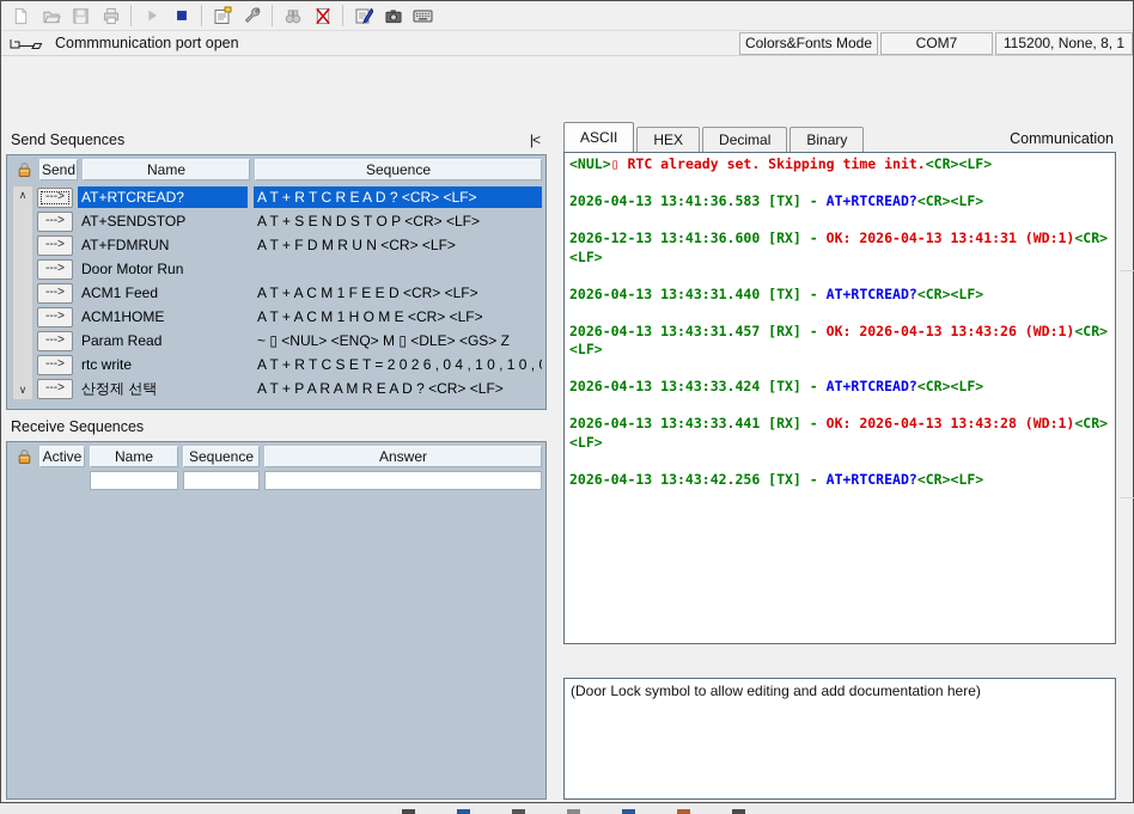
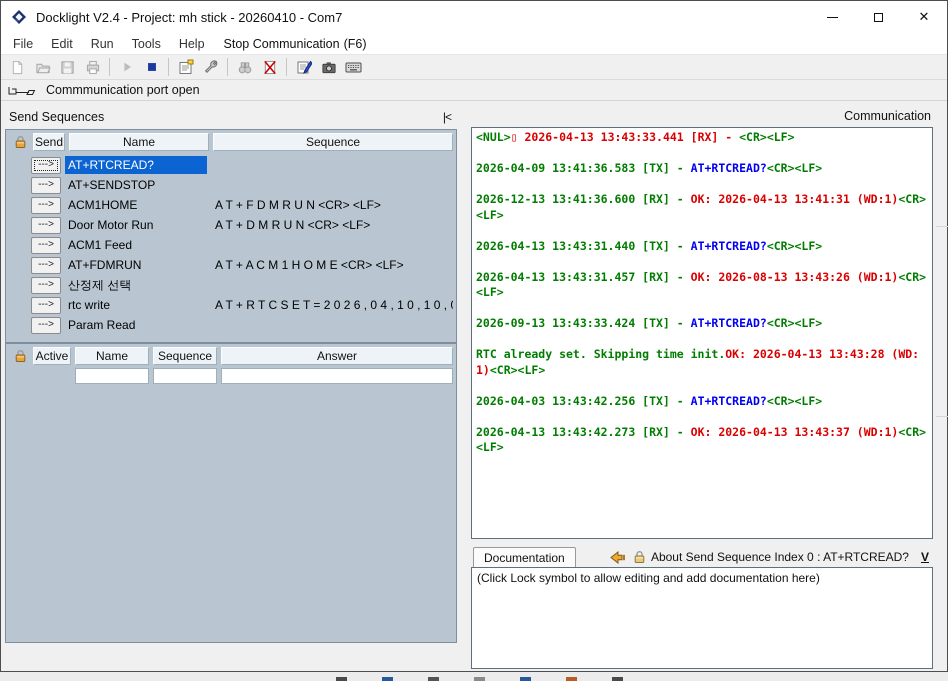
+ Docklight V2.4 - Project: mh stick - 20260410 - Com7
+ ✕
+ File
+ Edit
+ Run
+ Tools
+ Help
+ Stop Communication
+ (F6)
  Commmunication port open
- Colors&Fonts Mode
- COM7
- 115200, None, 8, 1
  Send Sequences
  |<
  Send
  Name
  Sequence
- ∧
- ∨
  --->
  AT+RTCREAD?
- A T + R T C R E A D ? <CR> <LF>
  --->
  AT+SENDSTOP
- A T + S E N D S T O P <CR> <LF>
  --->
- AT+FDMRUN
+ ACM1HOME
  A T + F D M R U N <CR> <LF>
  --->
  Door Motor Run
+ A T + D M R U N <CR> <LF>
  --->
  ACM1 Feed
- A T + A C M 1 F E E D <CR> <LF>
  --->
- ACM1HOME
+ AT+FDMRUN
  A T + A C M 1 H O M E <CR> <LF>
  --->
- Param Read
+ 산정제 선택
- ~ ▯ <NUL> <ENQ> M ▯ <DLE> <GS> Z
  --->
  rtc write
  A T + R T C S E T = 2 0 2 6 , 0 4 , 1 0 , 1 0 ,
  --->
- 산정제 선택
+ Param Read
- A T + P A R A M R E A D ? <CR> <LF>
- Receive Sequences
  Active
  Name
  Sequence
  Answer
- ASCII
- HEX
- Decimal
- Binary
  Communication
- <NUL>▯ RTC already set. Skipping time init.<CR><LF>
+ <NUL>▯ 2026-04-13 13:43:33.441 [RX] - <CR><LF>
- 2026-04-13 13:41:36.583 [TX] - AT+RTCREAD?<CR><LF>
+ 2026-04-09 13:41:36.583 [TX] - AT+RTCREAD?<CR><LF>
  2026-12-13 13:41:36.600 [RX] - OK: 2026-04-13 13:41:31 (WD:1)<CR><LF>
  2026-04-13 13:43:31.440 [TX] - AT+RTCREAD?<CR><LF>
- 2026-04-13 13:43:31.457 [RX] - OK: 2026-04-13 13:43:26 (WD:1)<CR><LF>
+ 2026-04-13 13:43:31.457 [RX] - OK: 2026-08-13 13:43:26 (WD:1)<CR><LF>
- 2026-04-13 13:43:33.424 [TX] - AT+RTCREAD?<CR><LF>
+ 2026-09-13 13:43:33.424 [TX] - AT+RTCREAD?<CR><LF>
- 2026-04-13 13:43:33.441 [RX] - OK: 2026-04-13 13:43:28 (WD:1)<CR><LF>
+ RTC already set. Skipping time init.OK: 2026-04-13 13:43:28 (WD:1)<CR><LF>
- 2026-04-13 13:43:42.256 [TX] - AT+RTCREAD?<CR><LF>
+ 2026-04-03 13:43:42.256 [TX] - AT+RTCREAD?<CR><LF>
+ 2026-04-13 13:43:42.273 [RX] - OK: 2026-04-13 13:43:37 (WD:1)<CR><LF>
+ Documentation
+ About Send Sequence Index 0 : AT+RTCREAD?
+ V
- (Door Lock symbol to allow editing and add documentation here)
+ (Click Lock symbol to allow editing and add documentation here)
